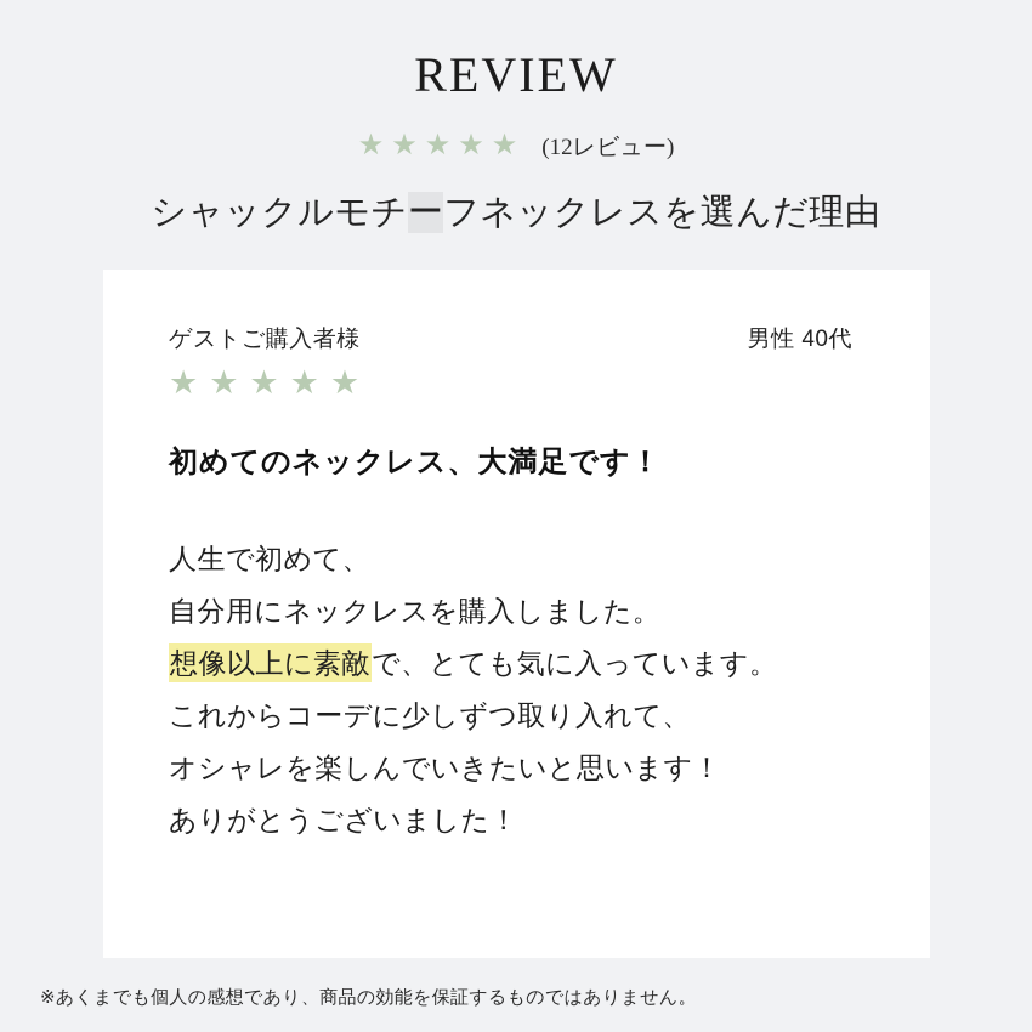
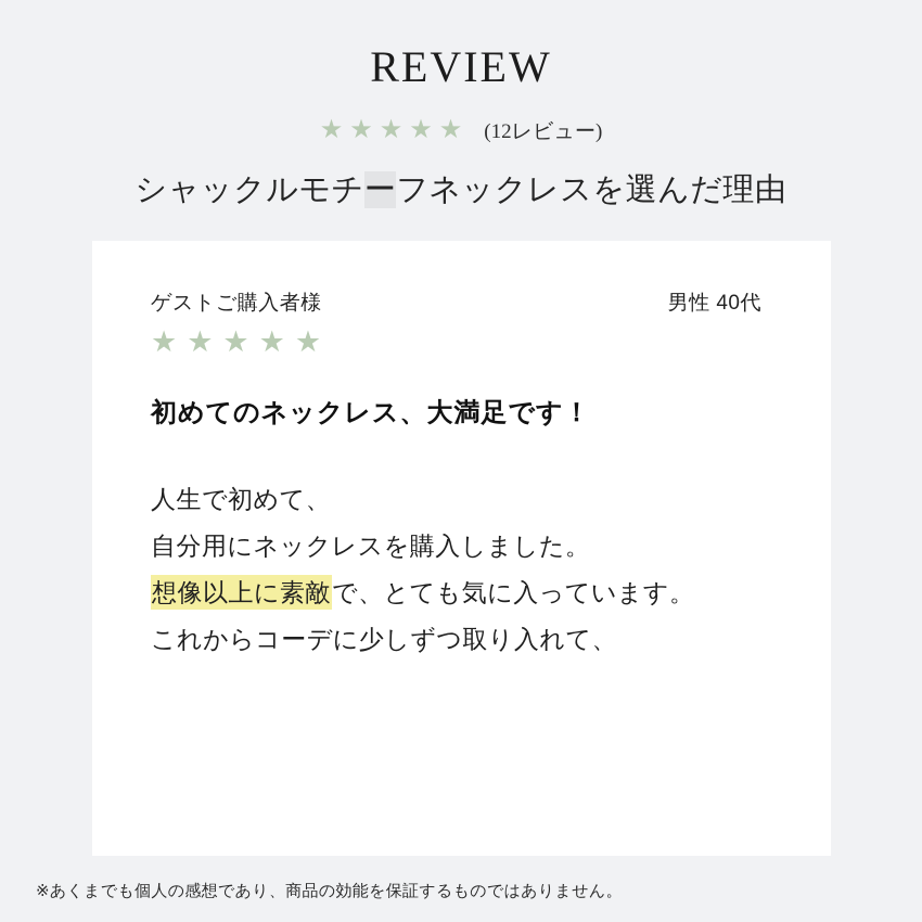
  REVIEW
  ★★★★★
  (12レビュー)
  シャックルモチーフネックレスを選んだ理由
  ゲストご購入者様
  男性 40代
  ★★★★★
  初めてのネックレス、大満足です！
  人生で初めて、
  自分用にネックレスを購入しました。
  想像以上に素敵で、とても気に入っています。
  これからコーデに少しずつ取り入れて、
- オシャレを楽しんでいきたいと思います！
- ありがとうございました！
  ※あくまでも個人の感想であり、商品の効能を保証するものではありません。
